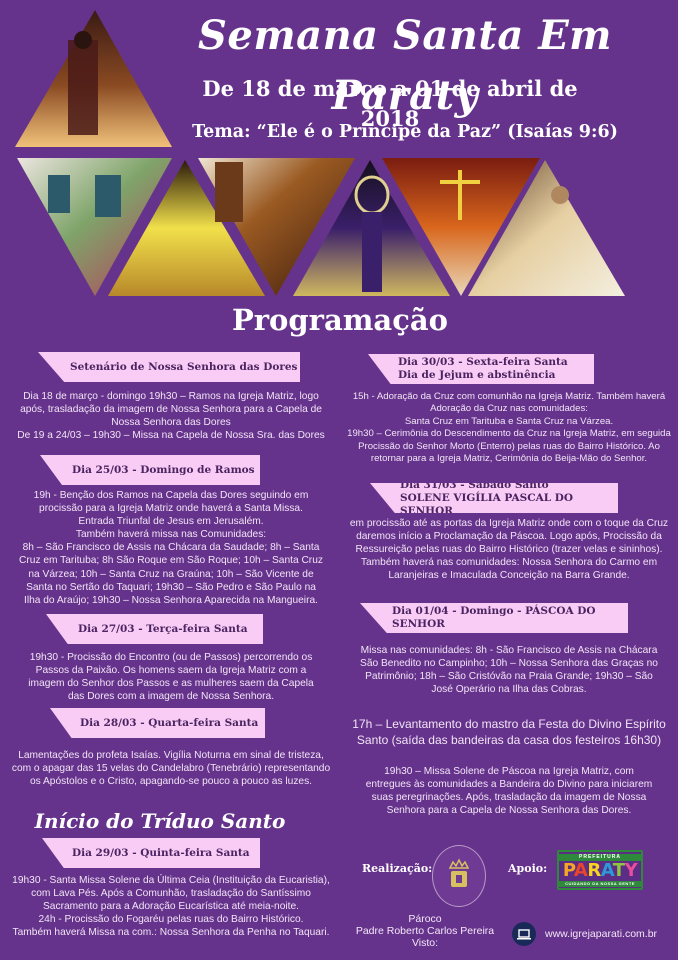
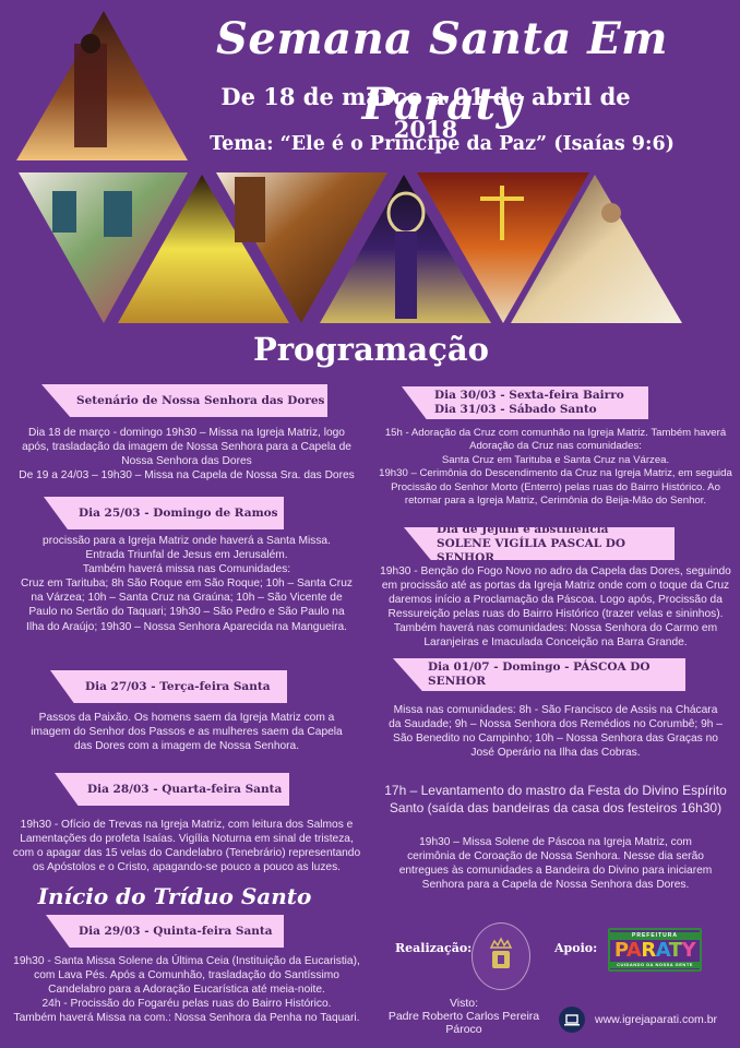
  Semana Santa Em Paraty
  De 18 de março a 01 de abril de 2018
  Tema: “Ele é o Príncipe da Paz” (Isaías 9:6)
  Programação
  Setenário de Nossa Senhora das Dores
- Dia 18 de março - domingo 19h30 – Ramos na Igreja Matriz, logo
+ Dia 18 de março - domingo 19h30 – Missa na Igreja Matriz, logo
  após, trasladação da imagem de Nossa Senhora para a Capela de
  Nossa Senhora das Dores
  De 19 a 24/03 – 19h30 – Missa na Capela de Nossa Sra. das Dores
  Dia 25/03 - Domingo de Ramos
- 19h - Benção dos Ramos na Capela das Dores seguindo em
  procissão para a Igreja Matriz onde haverá a Santa Missa.
  Entrada Triunfal de Jesus em Jerusalém.
  Também haverá missa nas Comunidades:
- 8h – São Francisco de Assis na Chácara da Saudade; 8h – Santa
  Cruz em Tarituba; 8h São Roque em São Roque; 10h – Santa Cruz
  na Várzea; 10h – Santa Cruz na Graúna; 10h – São Vicente de
- Santa no Sertão do Taquari; 19h30 – São Pedro e São Paulo na
+ Paulo no Sertão do Taquari; 19h30 – São Pedro e São Paulo na
  Ilha do Araújo; 19h30 – Nossa Senhora Aparecida na Mangueira.
  Dia 27/03 - Terça-feira Santa
- 19h30 - Procissão do Encontro (ou de Passos) percorrendo os
  Passos da Paixão. Os homens saem da Igreja Matriz com a
  imagem do Senhor dos Passos e as mulheres saem da Capela
  das Dores com a imagem de Nossa Senhora.
  Dia 28/03 - Quarta-feira Santa
+ 19h30 - Ofício de Trevas na Igreja Matriz, com leitura dos Salmos e
  Lamentações do profeta Isaías. Vigília Noturna em sinal de tristeza,
  com o apagar das 15 velas do Candelabro (Tenebrário) representando
  os Apóstolos e o Cristo, apagando-se pouco a pouco as luzes.
  Início do Tríduo Santo
  Dia 29/03 - Quinta-feira Santa
  19h30 - Santa Missa Solene da Última Ceia (Instituição da Eucaristia),
  com Lava Pés. Após a Comunhão, trasladação do Santíssimo
- Sacramento para a Adoração Eucarística até meia-noite.
+ Candelabro para a Adoração Eucarística até meia-noite.
  24h - Procissão do Fogaréu pelas ruas do Bairro Histórico.
  Também haverá Missa na com.: Nossa Senhora da Penha no Taquari.
- Dia 30/03 - Sexta-feira Santa
+ Dia 30/03 - Sexta-feira Bairro
- Dia de Jejum e abstinência
+ Dia 31/03 - Sábado Santo
  15h - Adoração da Cruz com comunhão na Igreja Matriz. Também haverá
  Adoração da Cruz nas comunidades:
  Santa Cruz em Tarituba e Santa Cruz na Várzea.
  19h30 – Cerimônia do Descendimento da Cruz na Igreja Matriz, em seguida
  Procissão do Senhor Morto (Enterro) pelas ruas do Bairro Histórico. Ao
  retornar para a Igreja Matriz, Cerimônia do Beija-Mão do Senhor.
- Dia 31/03 - Sábado Santo
+ Dia de Jejum e abstinência
  SOLENE VIGÍLIA PASCAL DO SENHOR
+ 19h30 - Benção do Fogo Novo no adro da Capela das Dores, seguindo
  em procissão até as portas da Igreja Matriz onde com o toque da Cruz
  daremos início a Proclamação da Páscoa. Logo após, Procissão da
  Ressureição pelas ruas do Bairro Histórico (trazer velas e sininhos).
  Também haverá nas comunidades: Nossa Senhora do Carmo em
  Laranjeiras e Imaculada Conceição na Barra Grande.
- Dia 01/04 - Domingo - PÁSCOA DO SENHOR
+ Dia 01/07 - Domingo - PÁSCOA DO SENHOR
  Missa nas comunidades: 8h - São Francisco de Assis na Chácara
+ da Saudade; 9h – Nossa Senhora dos Remédios no Corumbê; 9h –
  São Benedito no Campinho; 10h – Nossa Senhora das Graças no
- Patrimônio; 18h – São Cristóvão na Praia Grande; 19h30 – São
  José Operário na Ilha das Cobras.
  17h – Levantamento do mastro da Festa do Divino Espírito
  Santo (saída das bandeiras da casa dos festeiros 16h30)
  19h30 – Missa Solene de Páscoa na Igreja Matriz, com
+ cerimônia de Coroação de Nossa Senhora. Nesse dia serão
  entregues às comunidades a Bandeira do Divino para iniciarem
- suas peregrinações. Após, trasladação da imagem de Nossa
  Senhora para a Capela de Nossa Senhora das Dores.
  Realização:
  Apoio:
  PARATY
- Pároco
+ Visto:
  Padre Roberto Carlos Pereira
- Visto:
+ Pároco
  www.igrejaparati.com.br
